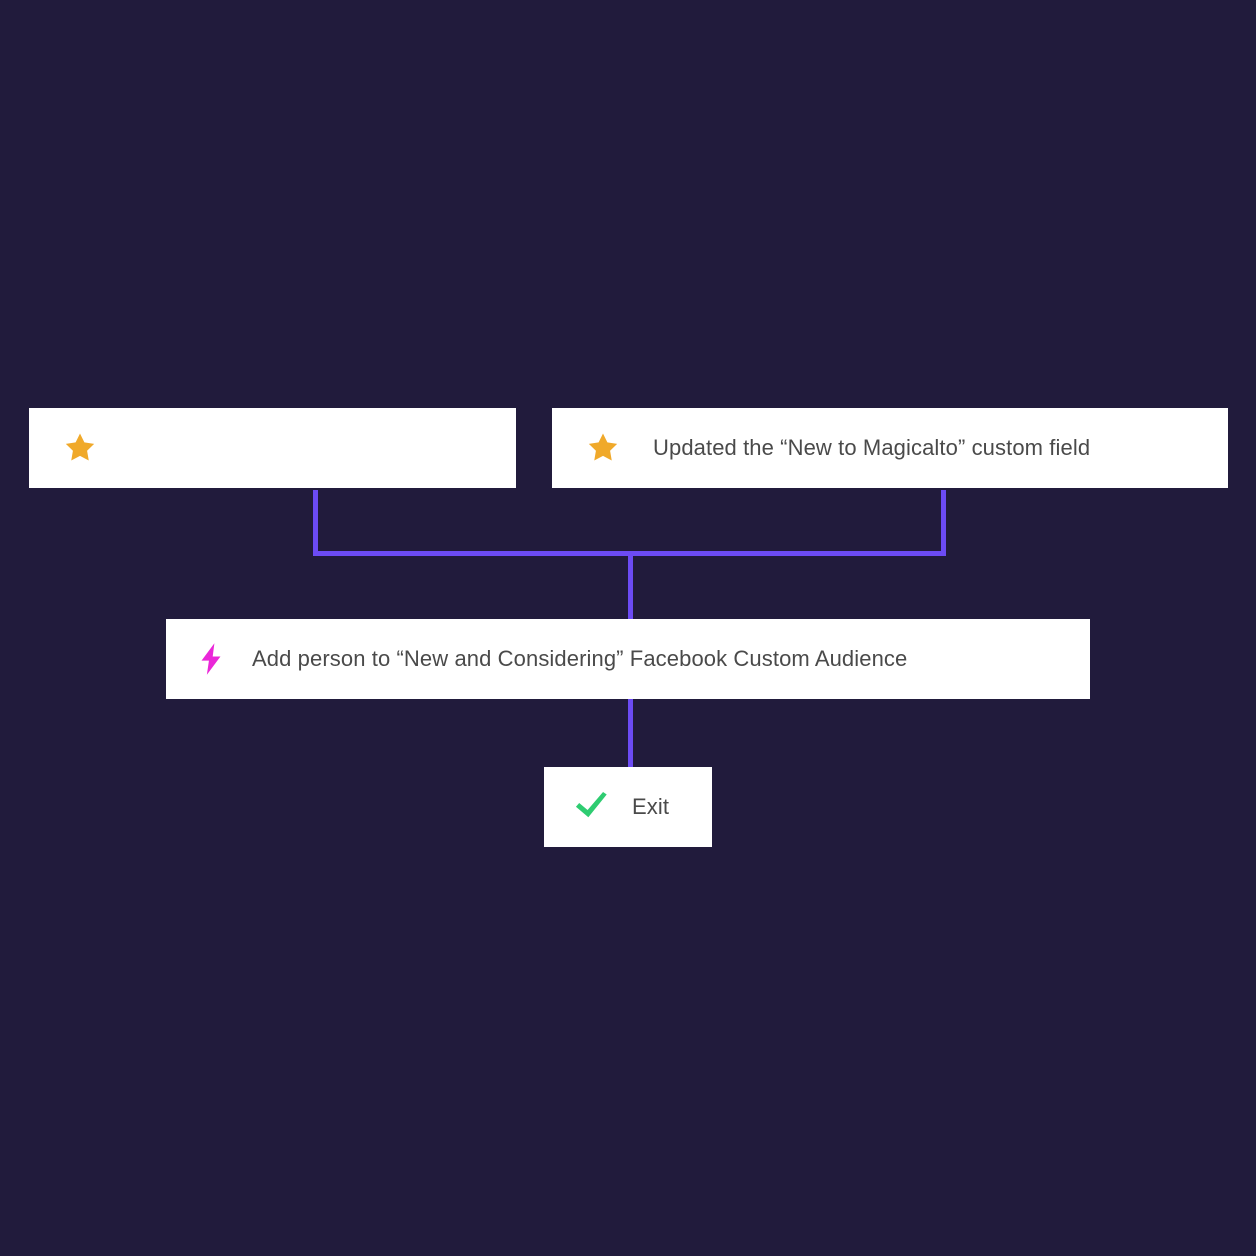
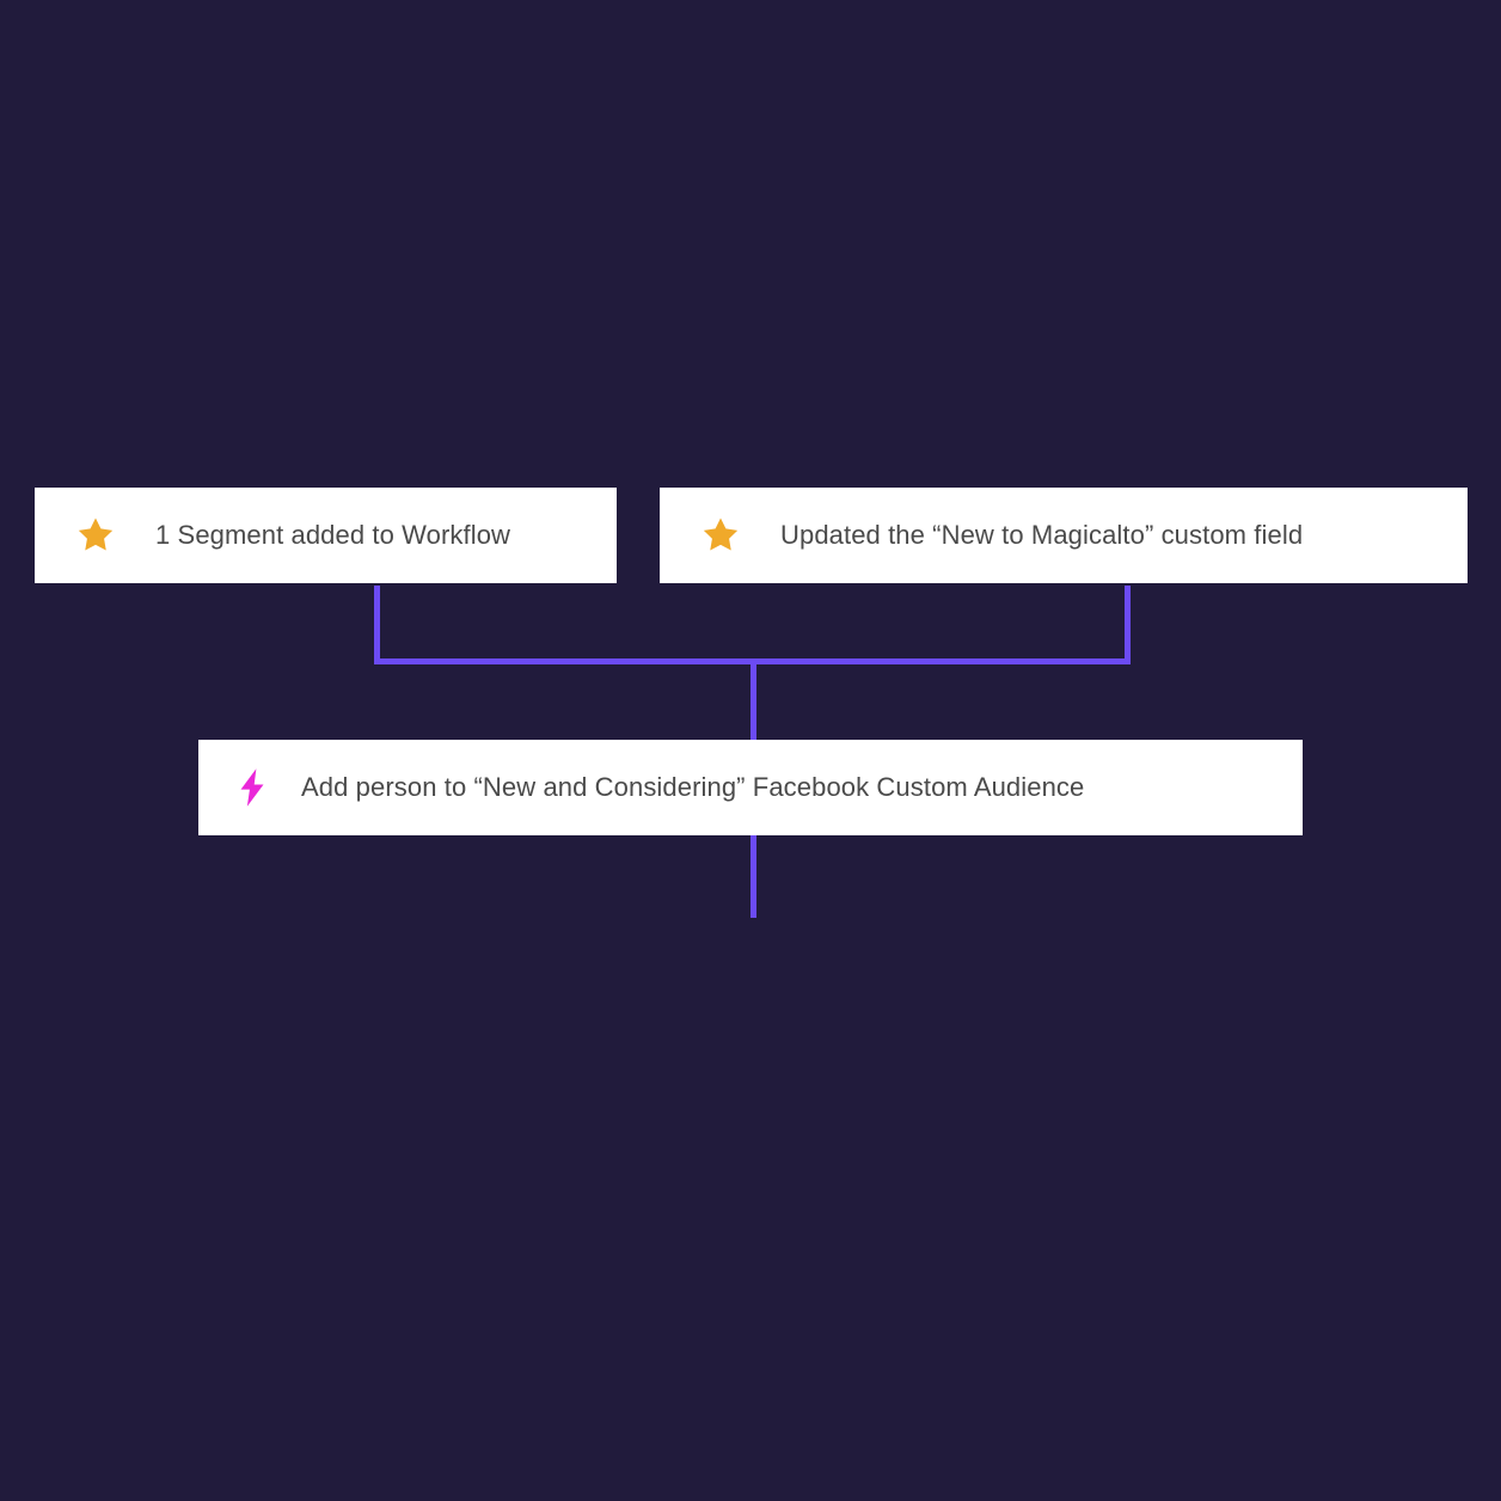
+ 1 Segment added to Workflow
  Updated the “New to Magicalto” custom field
  Add person to “New and Considering” Facebook Custom Audience
- Exit
